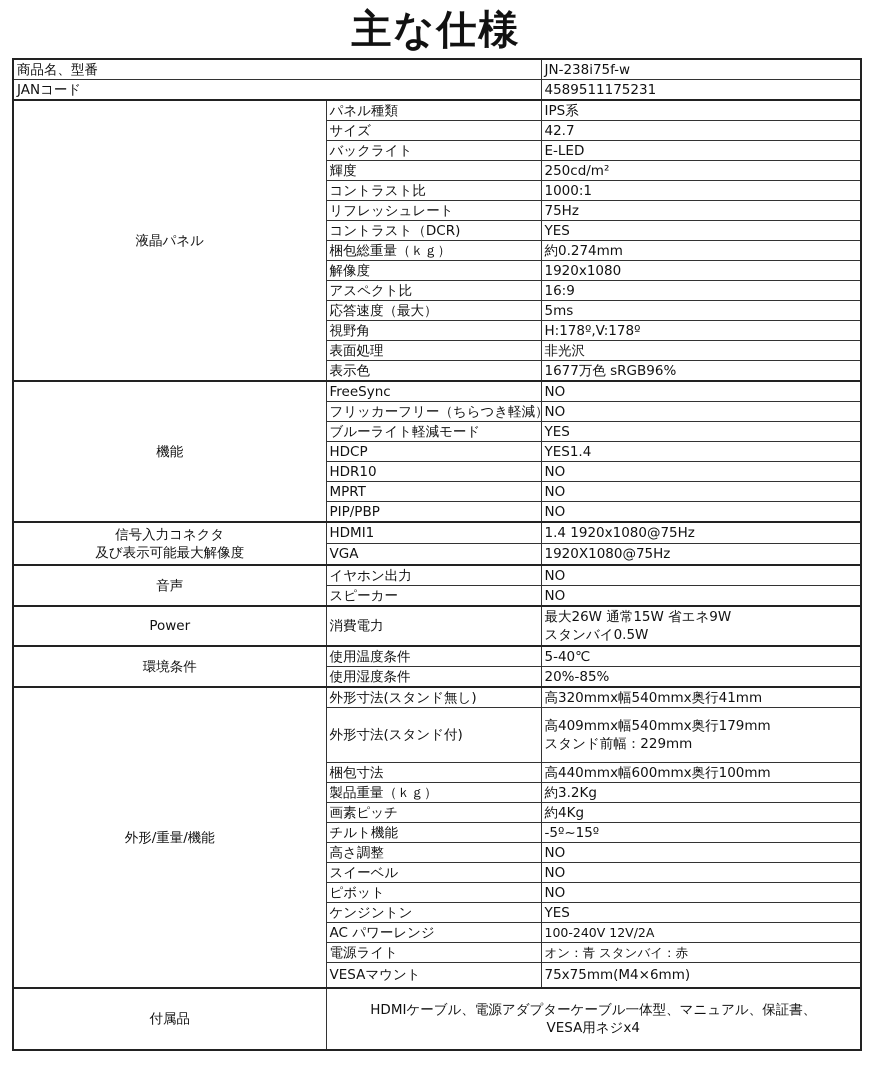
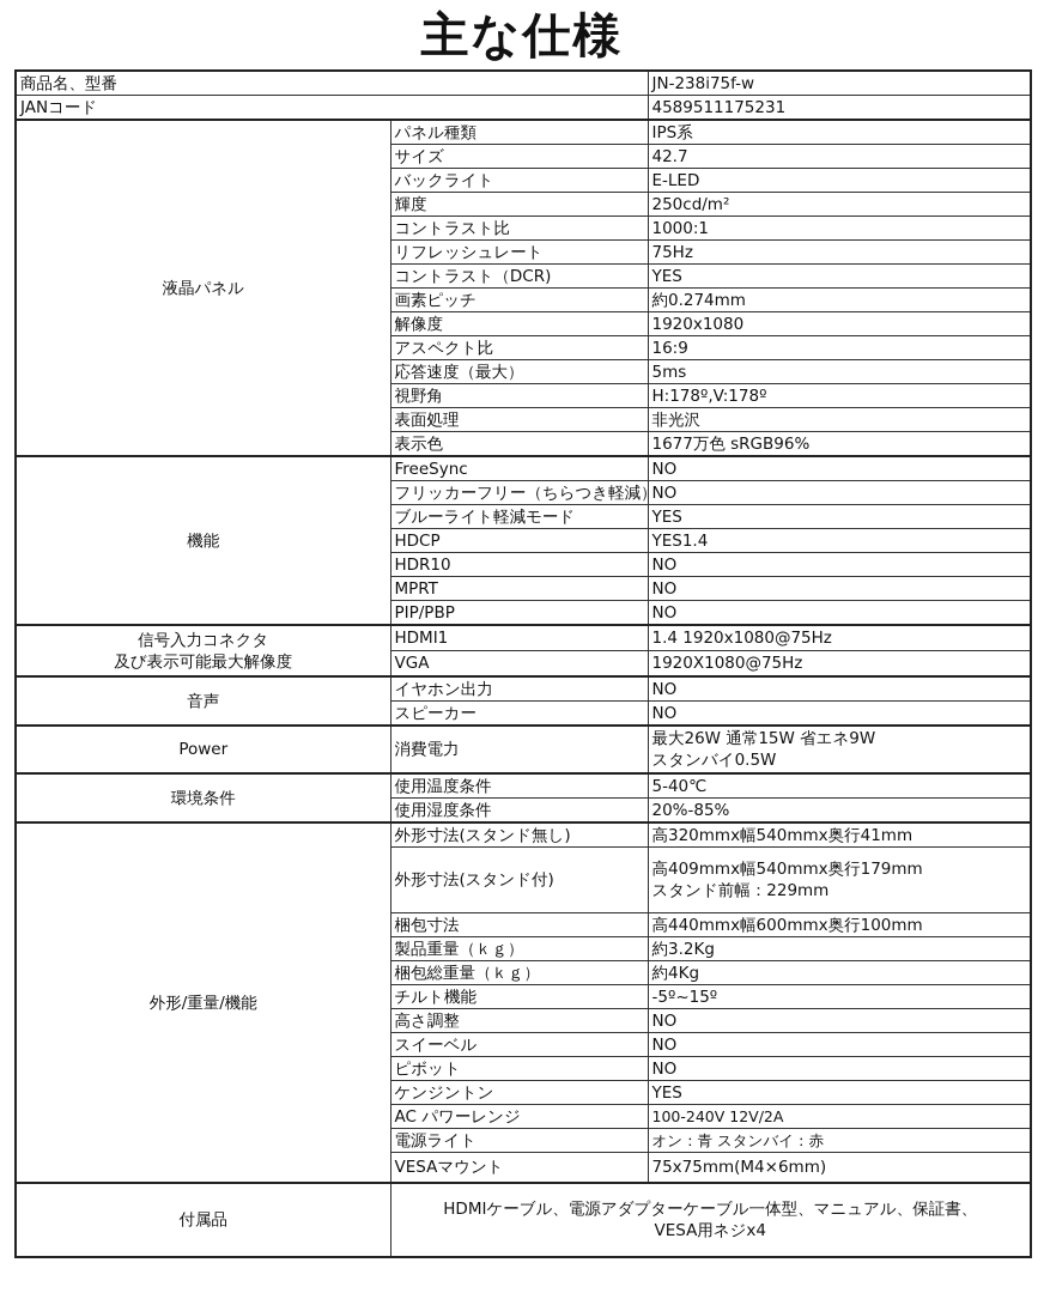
  主な仕様
  商品名、型番	JN-238i75f-w
  JANコード	4589511175231
  液晶パネル	パネル種類	IPS系
  サイズ	42.7
  バックライト	E-LED
  輝度	250cd/m²
  コントラスト比	1000:1
  リフレッシュレート	75Hz
  コントラスト（DCR)	YES
- 梱包総重量（ｋｇ）	約0.274mm
+ 画素ピッチ	約0.274mm
  解像度	1920x1080
  アスペクト比	16:9
  応答速度（最大）	5ms
  視野角	H:178º,V:178º
  表面処理	非光沢
  表示色	1677万色 sRGB96%
  機能	FreeSync	NO
  フリッカーフリー（ちらつき軽減	NO
  ブルーライト軽減モード	YES
  HDCP	YES1.4
  HDR10	NO
  MPRT	NO
  PIP/PBP	NO
  信号入力コネクタ 及び表示可能最大解像度	HDMI1	1.4 1920x1080@75Hz
  VGA	1920X1080@75Hz
  音声	イヤホン出力	NO
  スピーカー	NO
  Power	消費電力	最大26W 通常15W 省エネ9W スタンバイ0.5W
  環境条件	使用温度条件	5-40℃
  使用湿度条件	20%-85%
  外形/重量/機能	外形寸法(スタンド無し)	高320mmx幅540mmx奥行41mm
  外形寸法(スタンド付)	高409mmx幅540mmx奥行179mm スタンド前幅：229mm
  梱包寸法	高440mmx幅600mmx奥行100mm
  製品重量（ｋｇ）	約3.2Kg
- 画素ピッチ	約4Kg
+ 梱包総重量（ｋｇ）	約4Kg
  チルト機能	-5º~15º
  高さ調整	NO
  スイーベル	NO
  ピボット	NO
  ケンジントン	YES
  AC パワーレンジ	100-240V 12V/2A
  電源ライト	オン：青 スタンバイ：赤
  VESAマウント	75x75mm(M4×6mm)
  付属品	HDMIケーブル、電源アダプターケーブル一体型、マニュアル、保証書、 VESA用ネジx4
